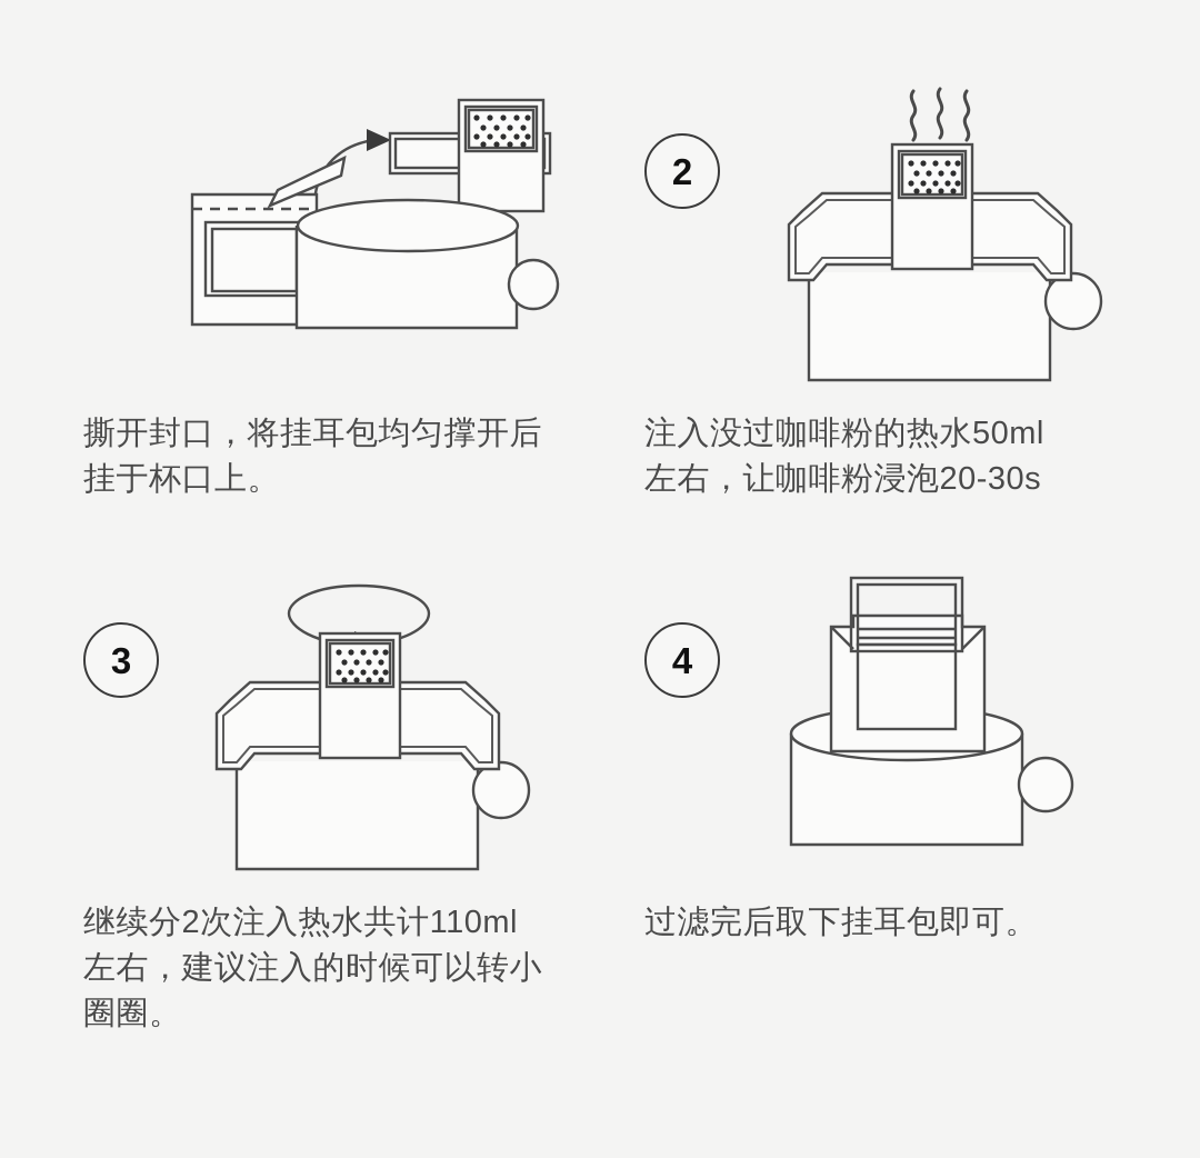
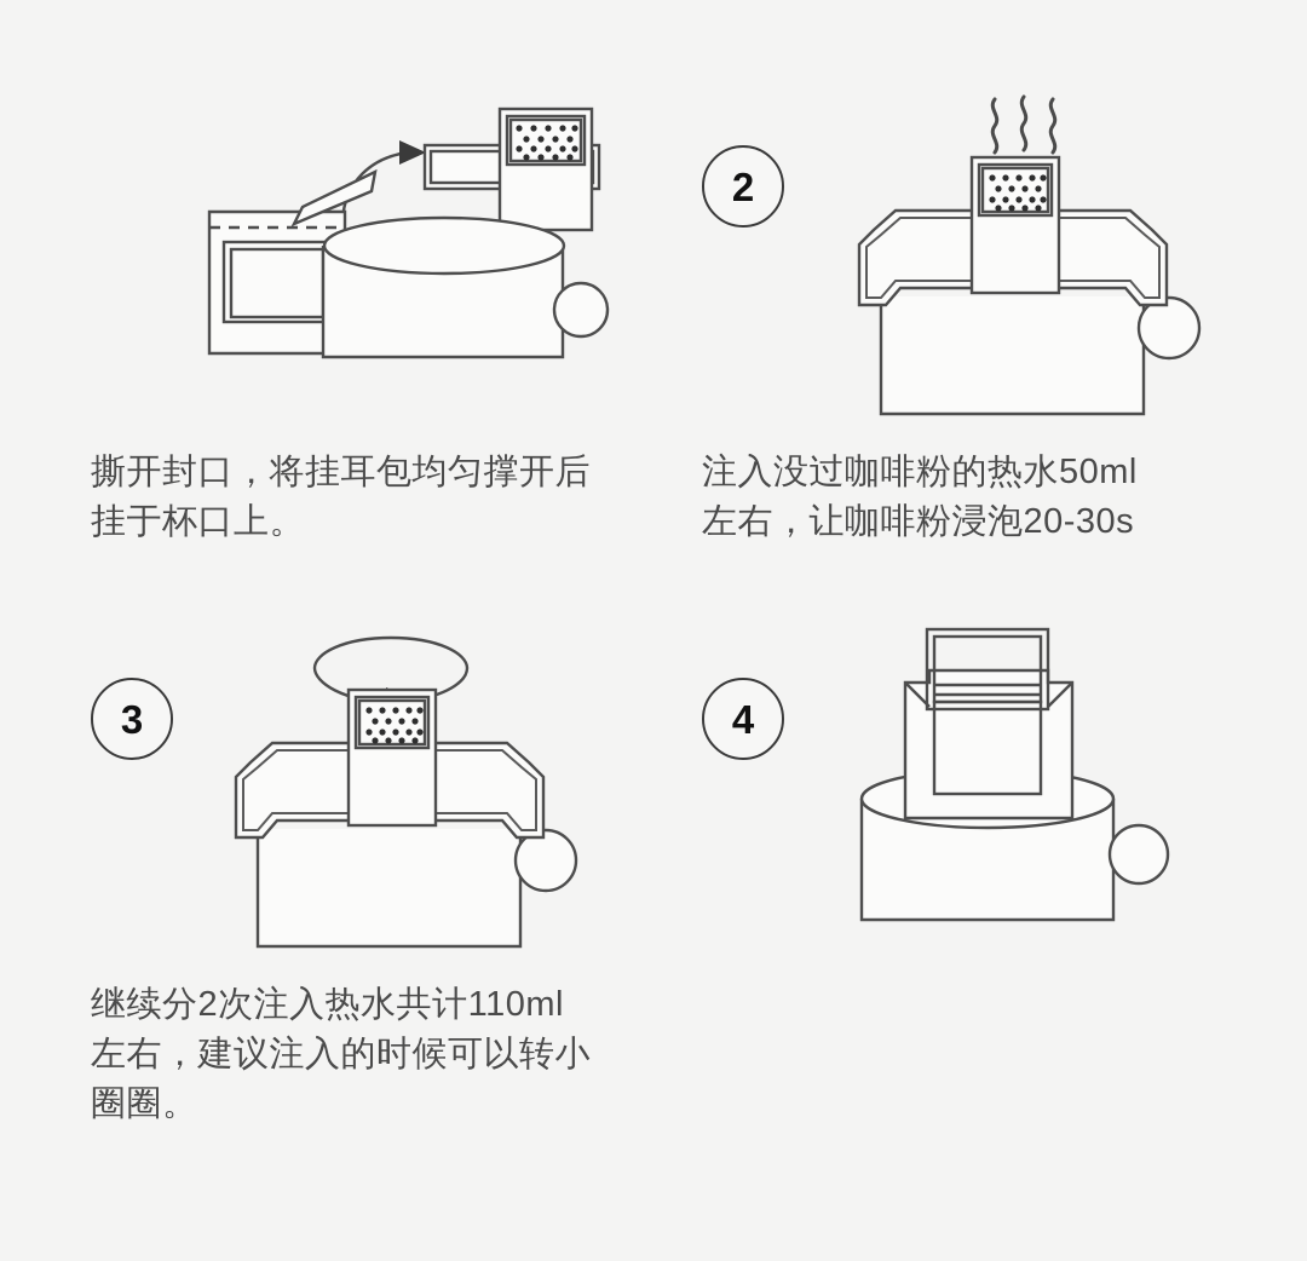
  撕开封口，将挂耳包均匀撑开后
  挂于杯口上。
  2
  注入没过咖啡粉的热水50ml
  左右，让咖啡粉浸泡20-30s
  3
  继续分2次注入热水共计110ml
  左右，建议注入的时候可以转小
  圈圈。
  4
- 过滤完后取下挂耳包即可。
